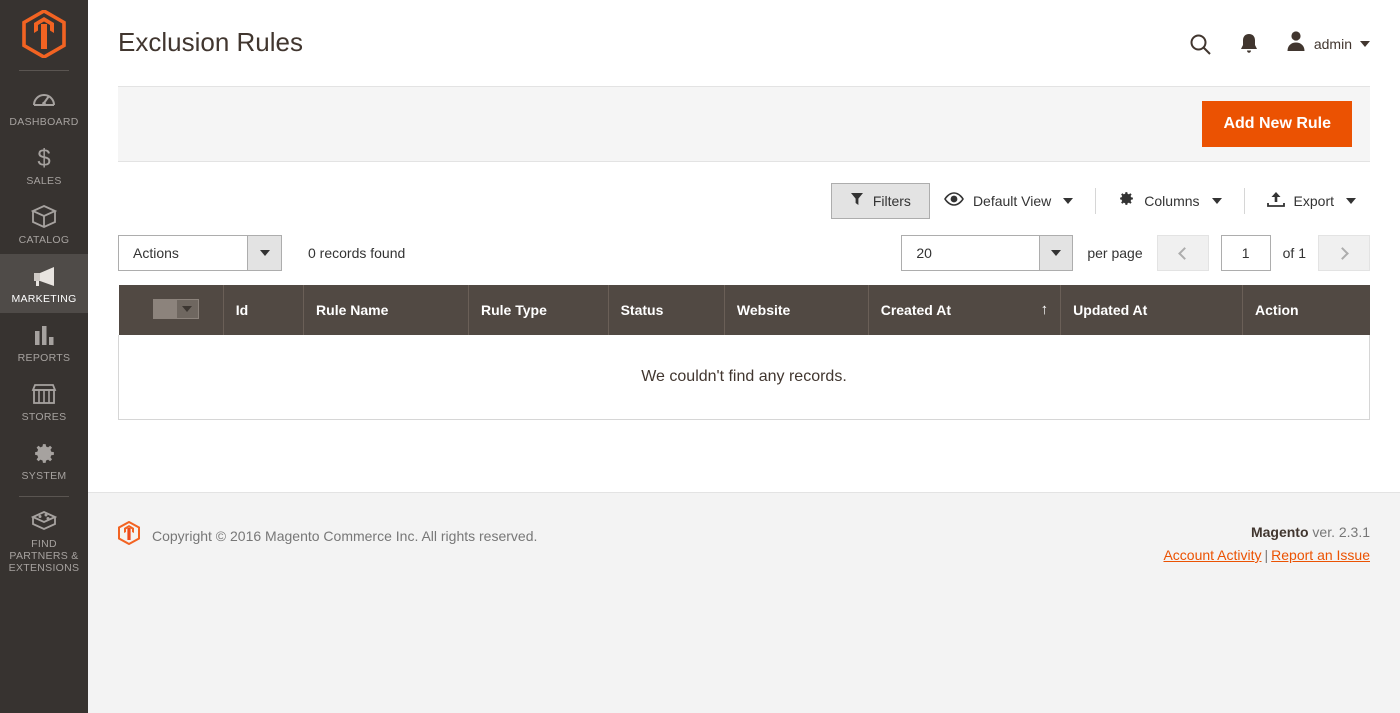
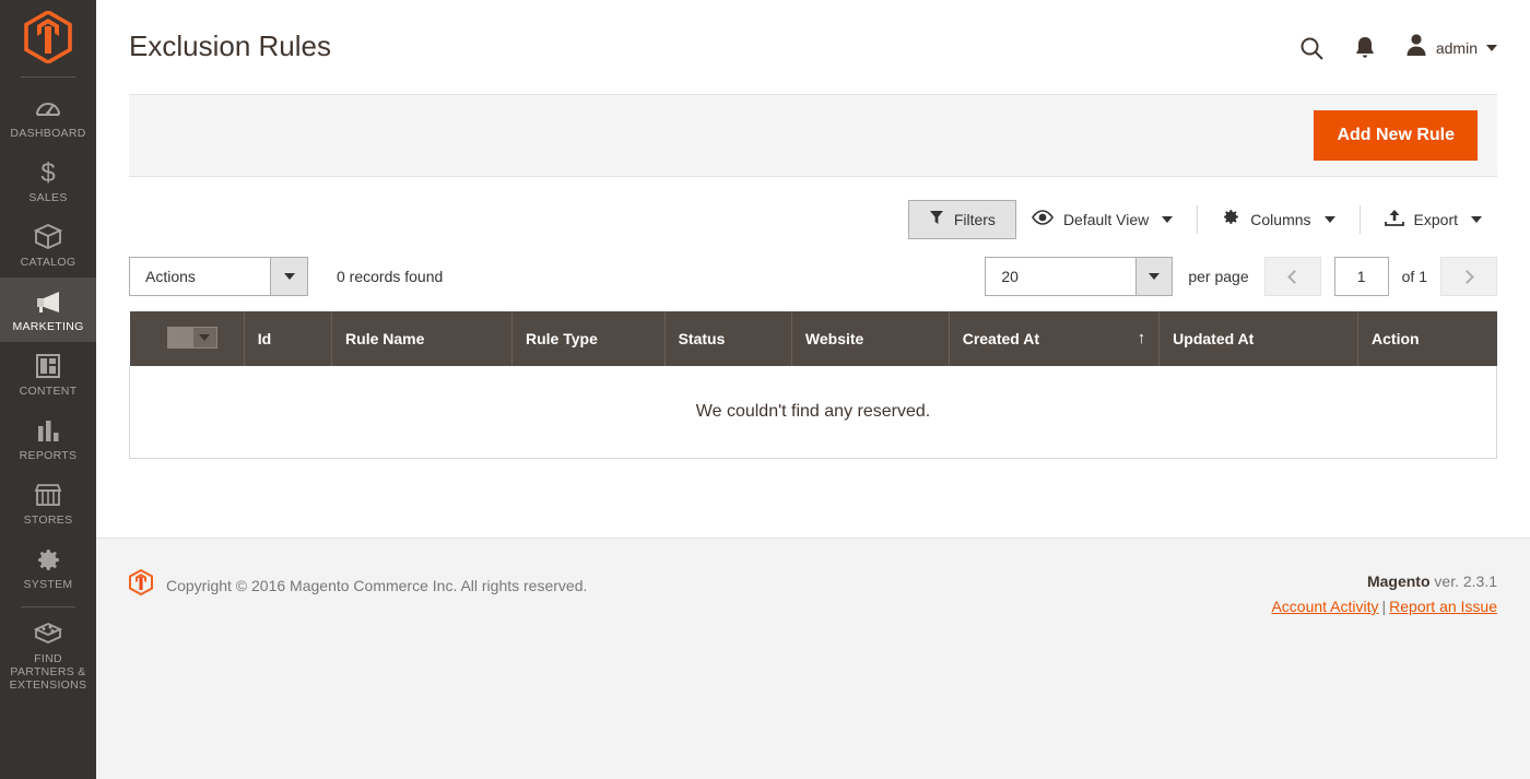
  DASHBOARD
  $
  SALES
  CATALOG
  MARKETING
+ CONTENT
  REPORTS
  STORES
  SYSTEM
  FIND PARTNERS & EXTENSIONS
  Exclusion Rules
  admin
  Add New Rule
  Filters
  Default View
  Columns
  Export
  Actions
  0 records found
  20
  per page
  1
  of 1
  	Id	Rule Name	Rule Type	Status	Website	Created At ↑	Updated At	Action
- We couldn't find any records.
+ We couldn't find any reserved.
  Copyright © 2016 Magento Commerce Inc. All rights reserved.
  Magento ver. 2.3.1
  Account Activity | Report an Issue
